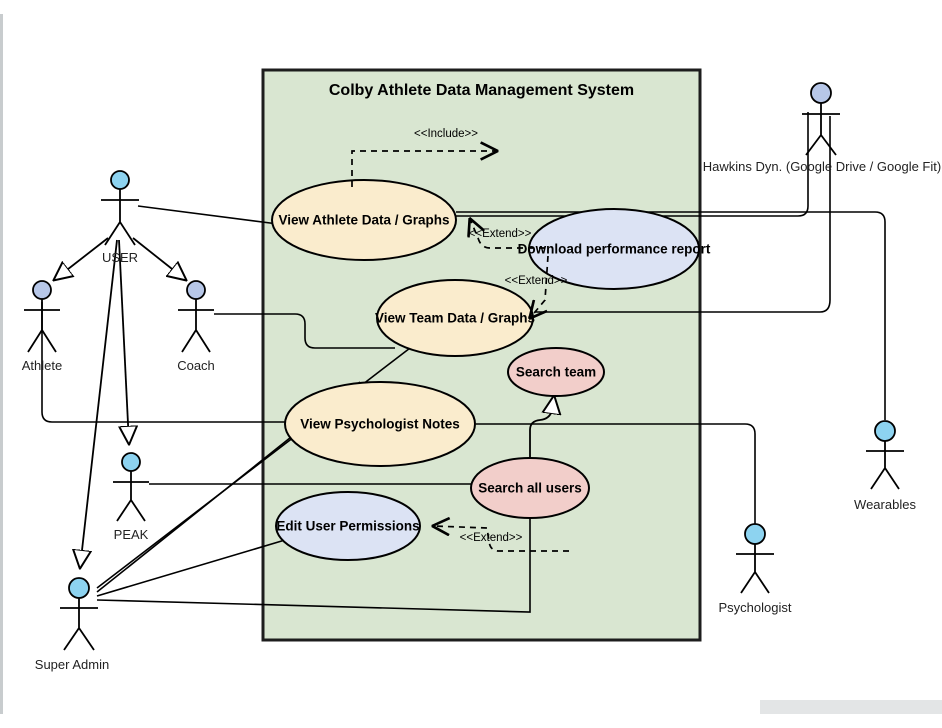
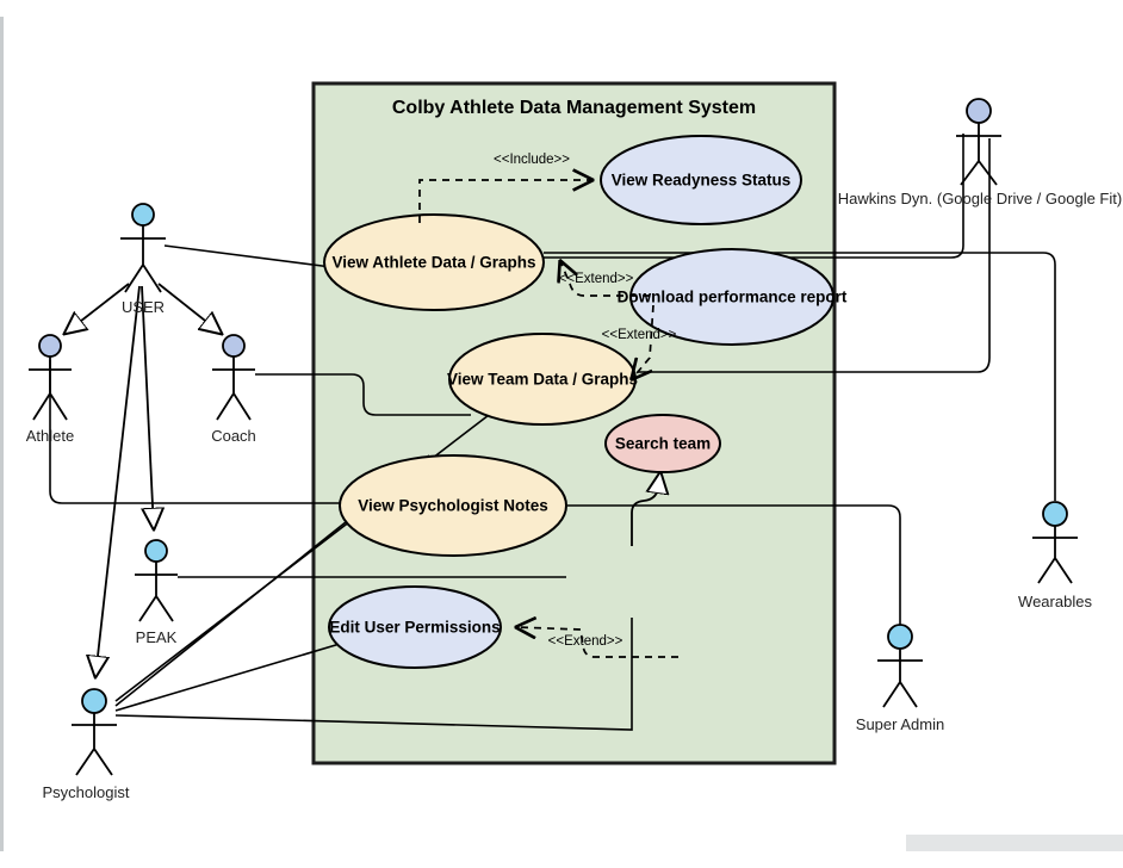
  Colby Athlete Data Management System
+ View Readyness Status
  View Athlete Data / Graphs
  Download performance report
  View Team Data / Graphs
  Search team
  View Psychologist Notes
- Search all users
  Edit User Permissions
  <<Include>>
  <<Extend>>
  <<Extend>>
  <<Extend>>
  USER
  Athlete
  Coach
  PEAK
- Super Admin
+ Psychologist
  Hawkins Dyn. (Google Drive / Google Fit)
  Wearables
- Psychologist
+ Super Admin
